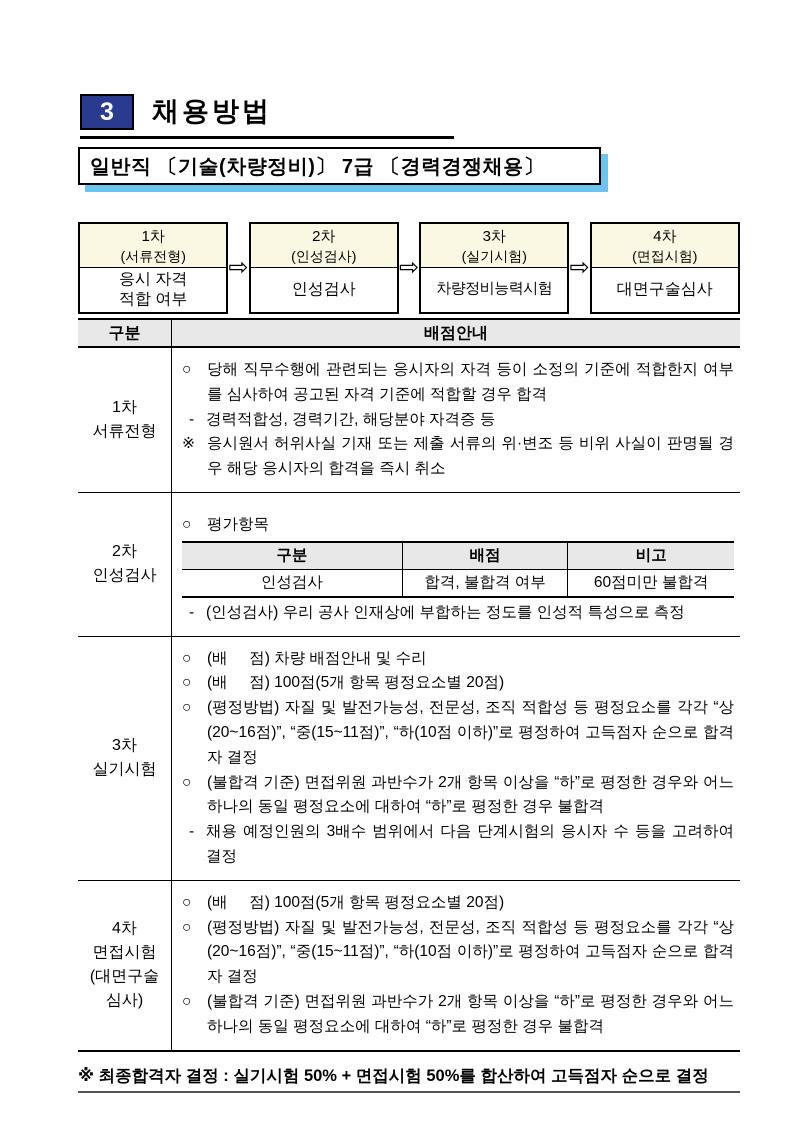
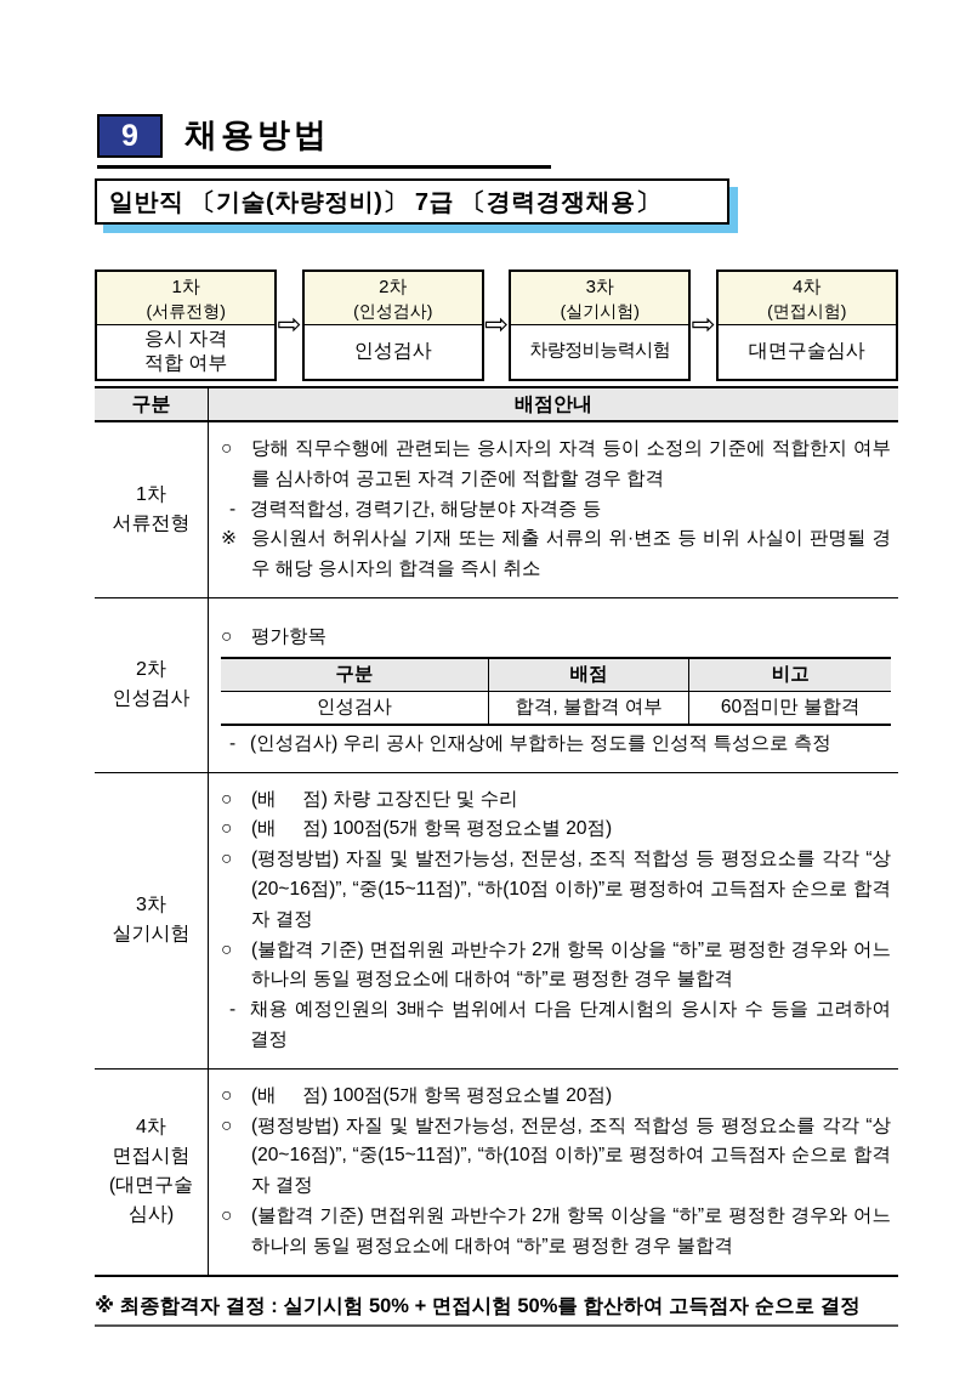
- 3
+ 9
  채용방법
  일반직 〔기술(차량정비)〕 7급 〔경력경쟁채용〕
  1차
  (서류전형)
  응시 자격
  적합 여부
  ⇨
  2차
  (인성검사)
  인성검사
  ⇨
  3차
  (실기시험)
  차량정비능력시험
  ⇨
  4차
  (면접시험)
  대면구술심사
  구분
  배점안내
  1차
  서류전형
  ○
  당해 직무수행에 관련되는 응시자의 자격 등이 소정의 기준에 적합한지 여부를 심사하여 공고된 자격 기준에 적합할 경우 합격
  -
  경력적합성, 경력기간, 해당분야 자격증 등
  ※
  응시원서 허위사실 기재 또는 제출 서류의 위·변조 등 비위 사실이 판명될 경우 해당 응시자의 합격을 즉시 취소
  2차
  인성검사
  ○
  평가항목
  구분
  배점
  비고
  인성검사
  합격, 불합격 여부
  60점미만 불합격
  -
  (인성검사) 우리 공사 인재상에 부합하는 정도를 인성적 특성으로 측정
  3차
  실기시험
  ○
- (배 점) 차량 배점안내 및 수리
+ (배 점) 차량 고장진단 및 수리
  ○
  (배 점) 100점(5개 항목 평정요소별 20점)
  ○
  (평정방법) 자질 및 발전가능성, 전문성, 조직 적합성 등 평정요소를 각각 “상(20~16점)”, “중(15~11점)”, “하(10점 이하)”로 평정하여 고득점자 순으로 합격자 결정
  ○
  (불합격 기준) 면접위원 과반수가 2개 항목 이상을 “하”로 평정한 경우와 어느 하나의 동일 평정요소에 대하여 “하”로 평정한 경우 불합격
  -
  채용 예정인원의 3배수 범위에서 다음 단계시험의 응시자 수 등을 고려하여 결정
  4차
  면접시험
  (대면구술
  심사)
  ○
  (배 점) 100점(5개 항목 평정요소별 20점)
  ○
  (평정방법) 자질 및 발전가능성, 전문성, 조직 적합성 등 평정요소를 각각 “상(20~16점)”, “중(15~11점)”, “하(10점 이하)”로 평정하여 고득점자 순으로 합격자 결정
  ○
  (불합격 기준) 면접위원 과반수가 2개 항목 이상을 “하”로 평정한 경우와 어느 하나의 동일 평정요소에 대하여 “하”로 평정한 경우 불합격
  ※ 최종합격자 결정 : 실기시험 50% + 면접시험 50%를 합산하여 고득점자 순으로 결정
